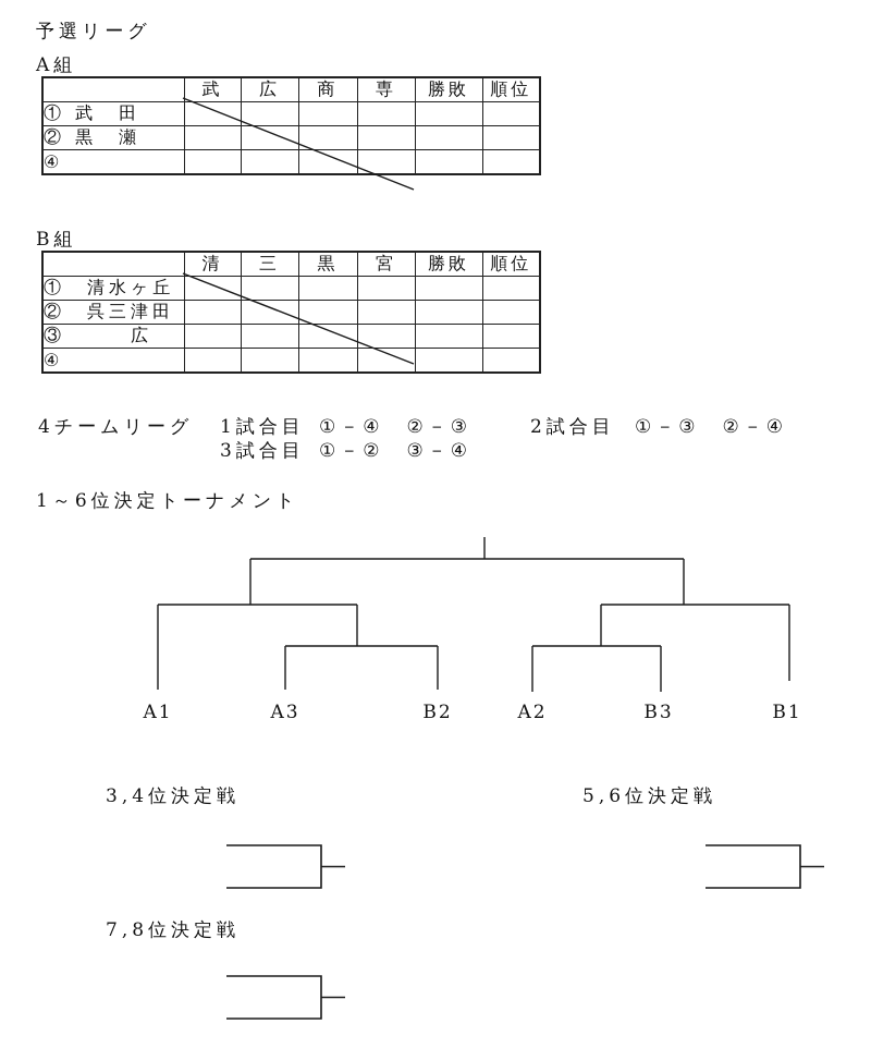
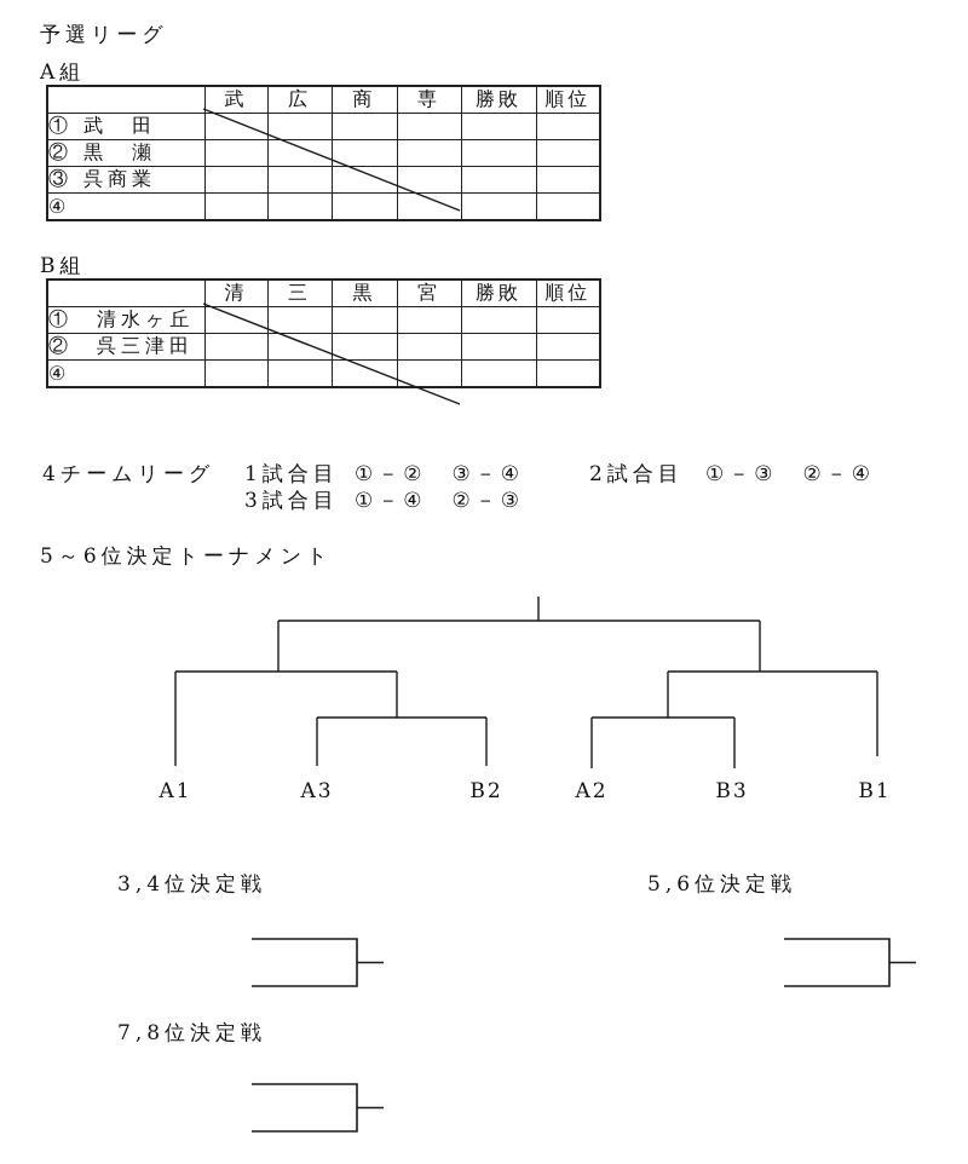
  予選リーグ
  A組
  	武	広	商	専	勝敗	順位
  ① 武 田
  ② 黒 瀬
+ ③ 呉商業
  ④
  B組
  	清	三	黒	宮	勝敗	順位
  ① 清水ヶ丘
  ② 呉三津田
- ③ 広
  ④
  4チームリーグ
  1試合目
- ①－④ ②－③
+ ①－② ③－④
  2試合目
  ①－③ ②－④
  3試合目
- ①－② ③－④
+ ①－④ ②－③
- 1～6位決定トーナメント
+ 5～6位決定トーナメント
  A1
  A3
  B2
  A2
  B3
  B1
  3,4位決定戦
  5,6位決定戦
  7,8位決定戦
